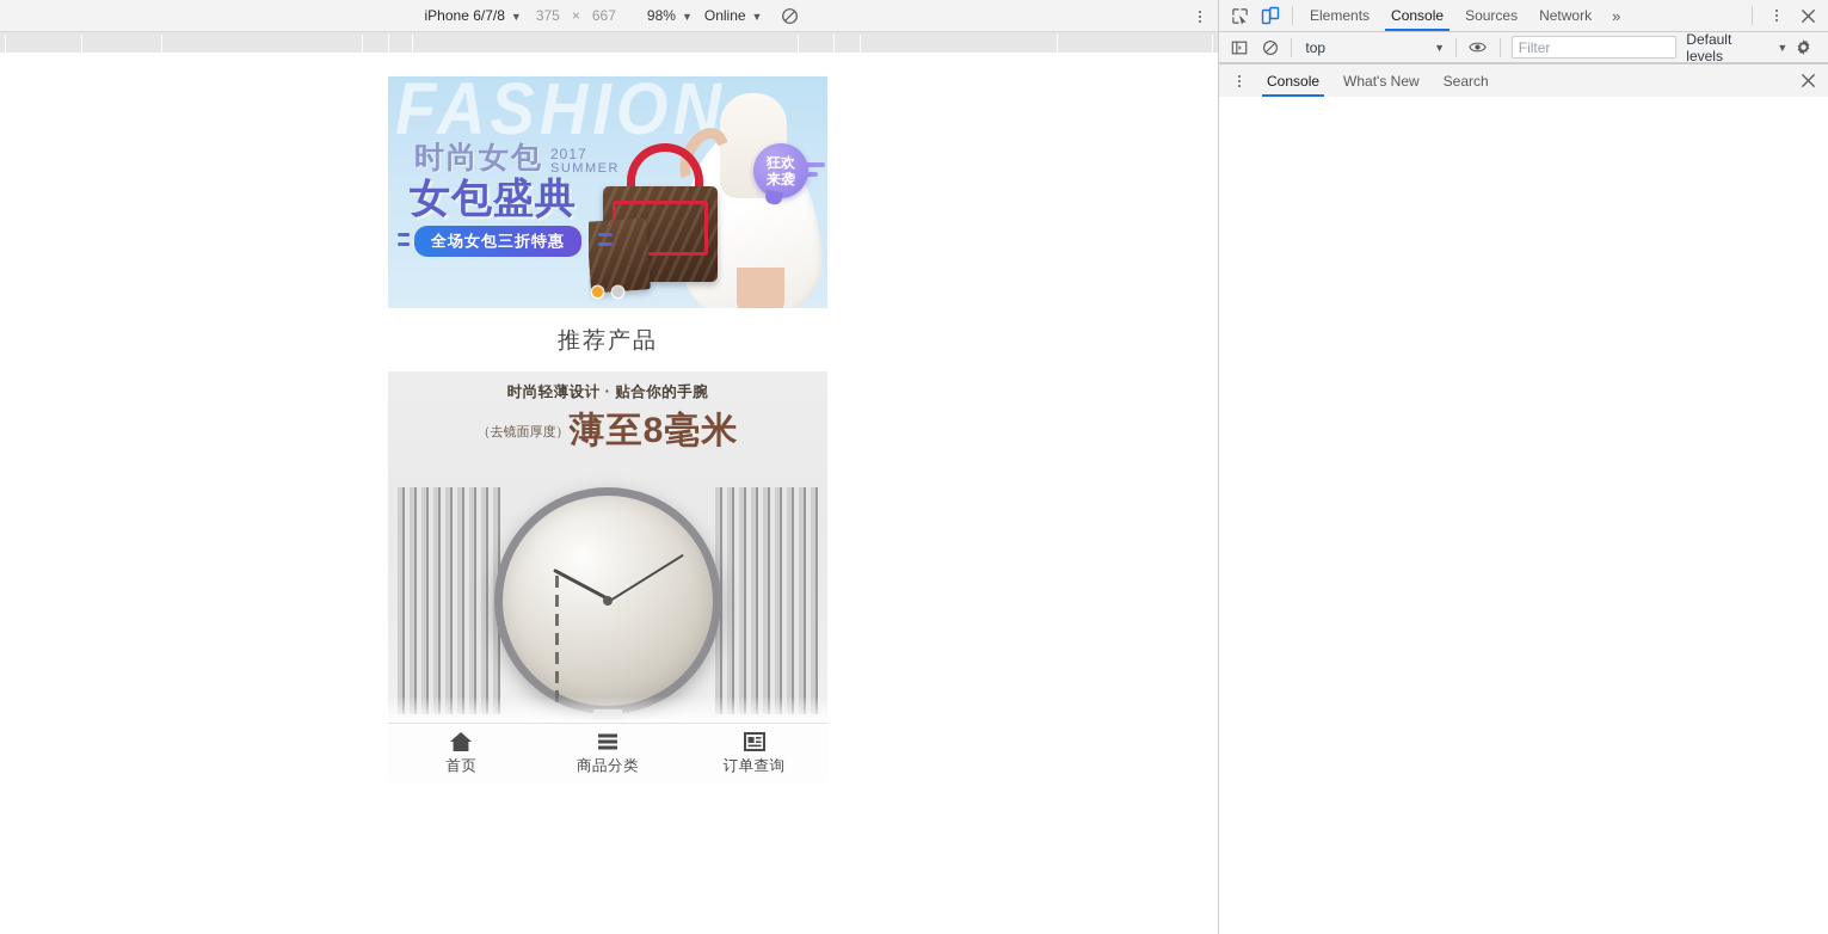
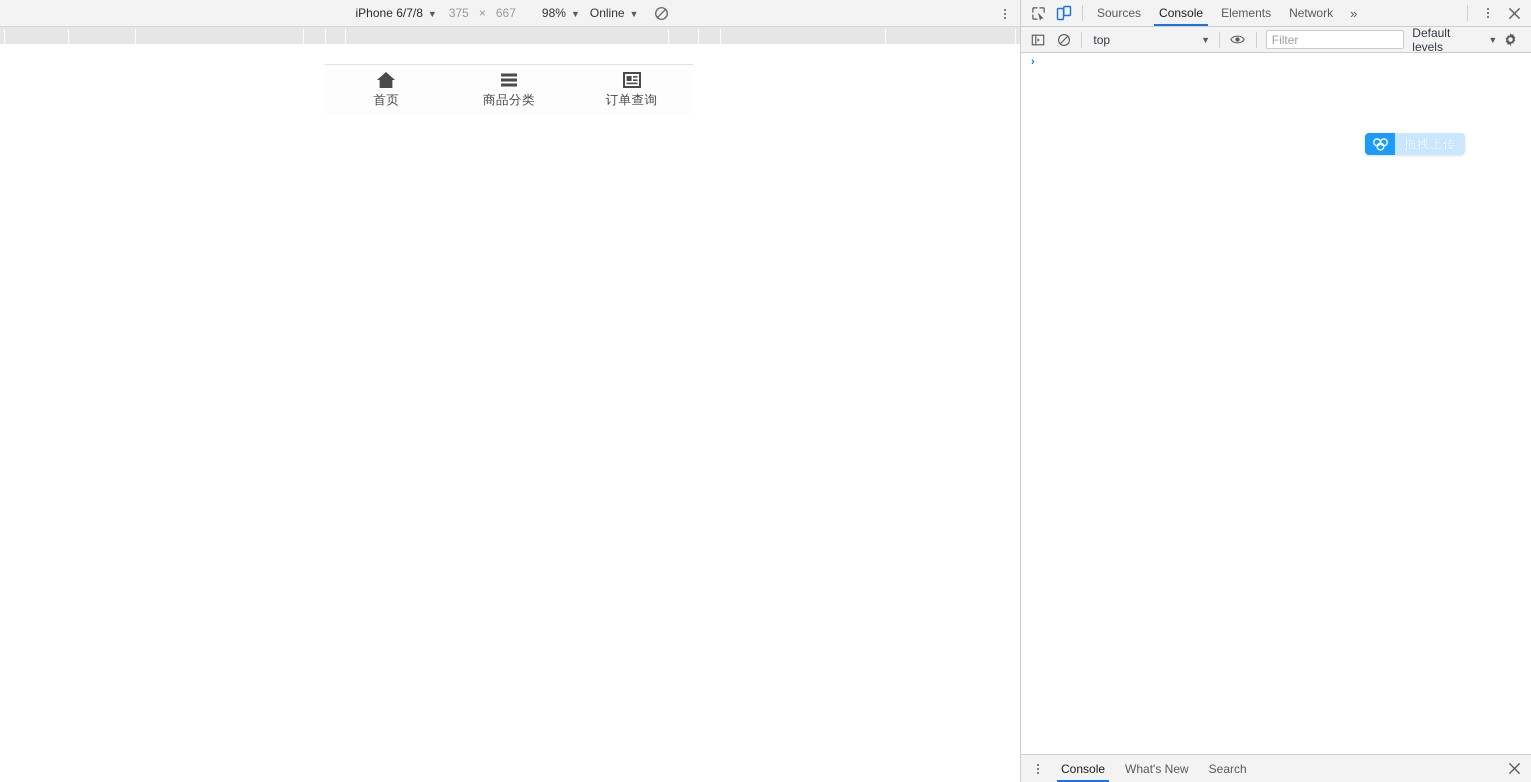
  iPhone 6/7/8
  ▼
  375
  ×
  667
  98%
  ▼
  Online
  ▼
- FASHION
- 时尚女包
- 2017
- SUMMER
- 女包盛典
- 全场女包三折特惠
- 狂欢
- 来袭
- 推荐产品
- 时尚轻薄设计 · 贴合你的手腕
- （去镜面厚度）薄至8毫米
  首页
  商品分类
  订单查询
- Elements
+ Sources
  Console
- Sources
+ Elements
  Network
  »
  top
  ▼
  Filter
  Default levels
  ▼
+ ›
+ 拖拽上传
  Console
  What's New
  Search
